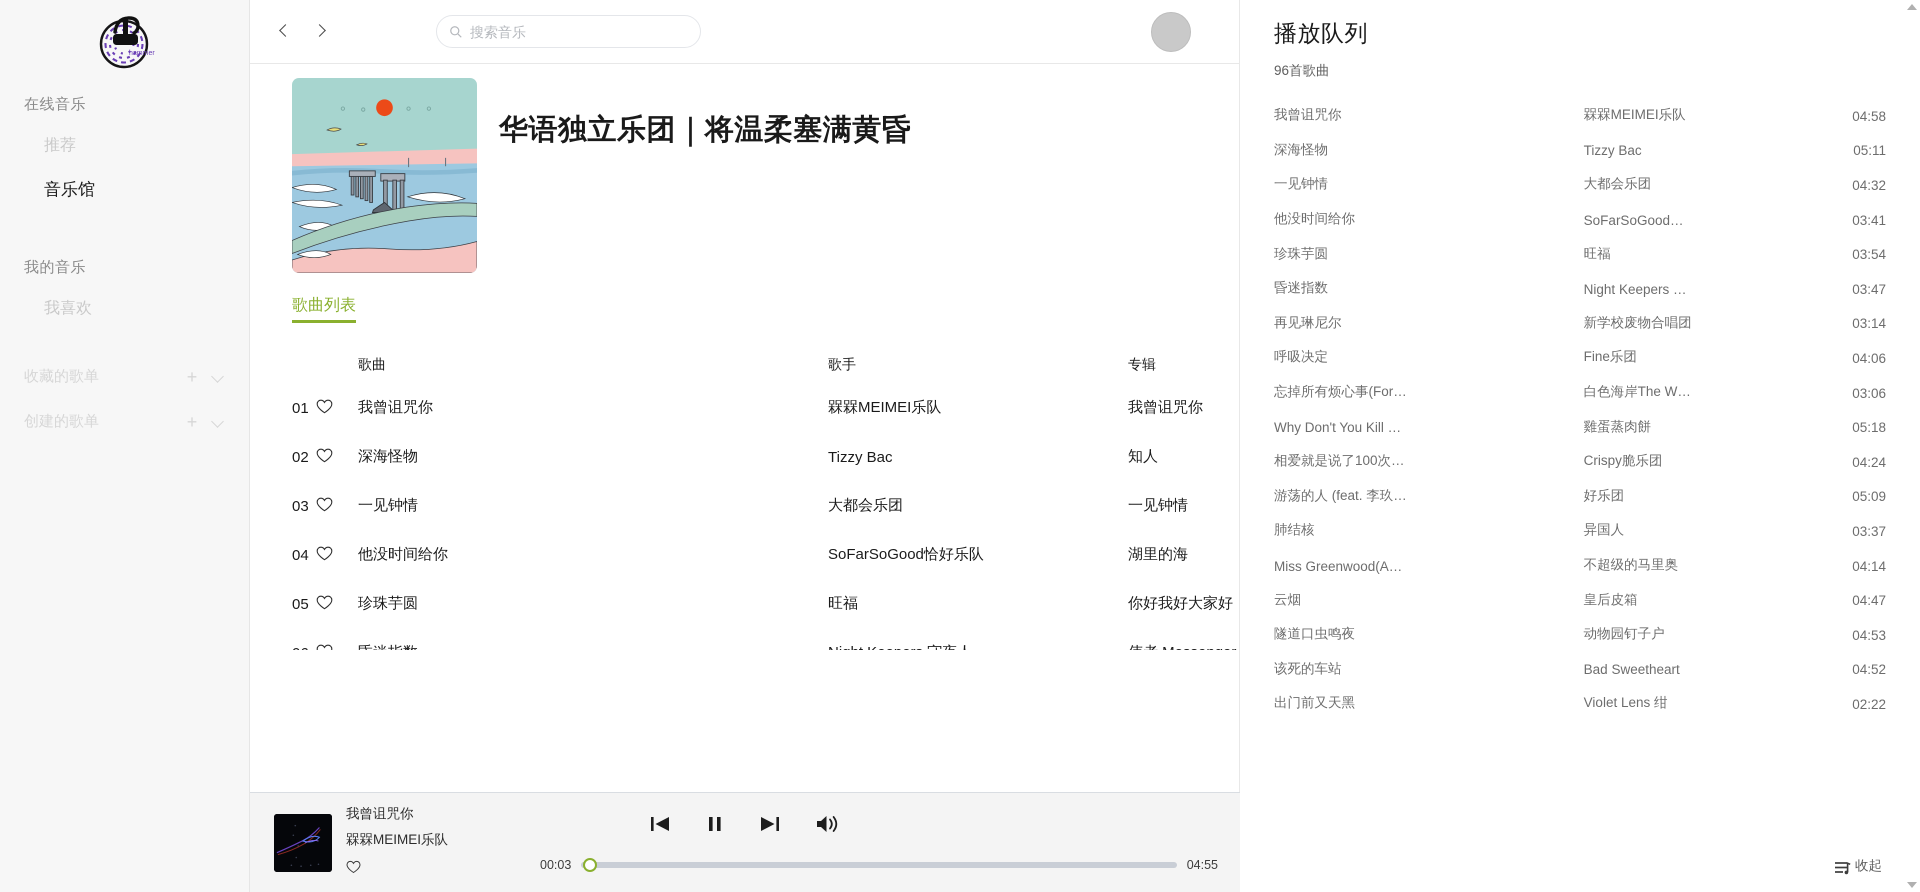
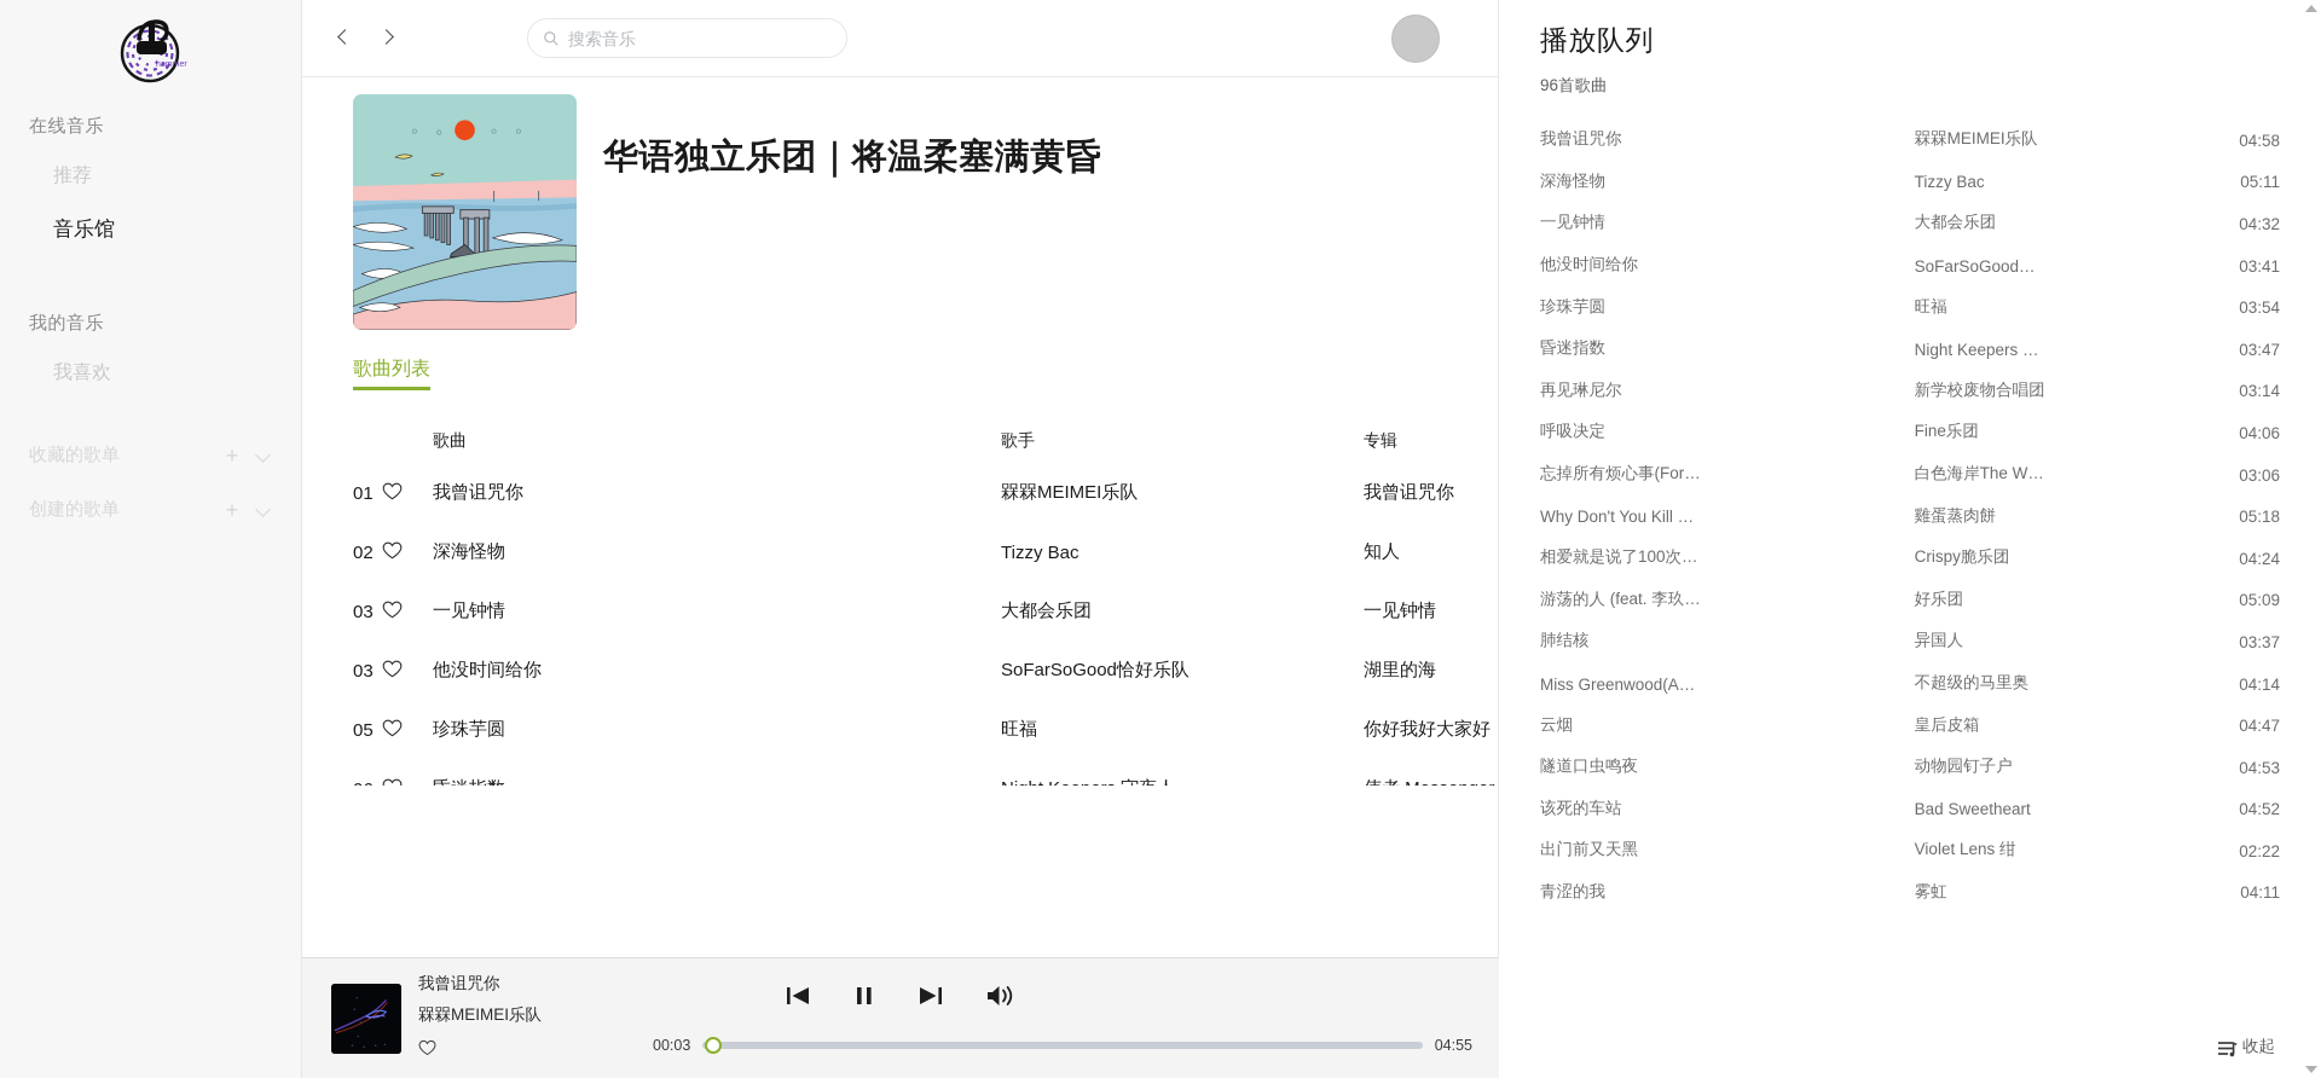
  在线音乐
  推荐
  音乐馆
  我的音乐
  我喜欢
  收藏的歌单
  +
  创建的歌单
  +
  搜索音乐
  华语独立乐团｜将温柔塞满黄昏
  歌曲列表
  		歌曲	歌手	专辑
  01		我曾诅咒你	槑槑MEIMEI乐队	我曾诅咒你
  02		深海怪物	Tizzy Bac	知人
  03		一见钟情	大都会乐团	一见钟情
- 04		他没时间给你	SoFarSoGood恰好乐队	湖里的海
+ 03		他没时间给你	SoFarSoGood恰好乐队	湖里的海
  05		珍珠芋圆	旺福	你好我好大家好
  播放队列
  96首歌曲
  我曾诅咒你	槑槑MEIMEI乐队	04:58
  深海怪物	Tizzy Bac	05:11
  一见钟情	大都会乐团	04:32
  他没时间给你	SoFarSoGood…	03:41
  珍珠芋圆	旺福	03:54
  昏迷指数	Night Keepers …	03:47
  再见琳尼尔	新学校废物合唱团	03:14
  呼吸决定	Fine乐团	04:06
  忘掉所有烦心事(For…	白色海岸The W…	03:06
  Why Don't You Kill …	雞蛋蒸肉餅	05:18
  相爱就是说了100次…	Crispy脆乐团	04:24
  游荡的人 (feat. 李玖…	好乐团	05:09
  肺结核	异国人	03:37
  Miss Greenwood(A…	不超级的马里奥	04:14
  云烟	皇后皮箱	04:47
  隧道口虫鸣夜	动物园钉子户	04:53
  该死的车站	Bad Sweetheart	04:52
  出门前又天黑	Violet Lens 绀	02:22
+ 青涩的我	雾虹	04:11
  收起
  我曾诅咒你
  槑槑MEIMEI乐队
  00:03
  04:55
